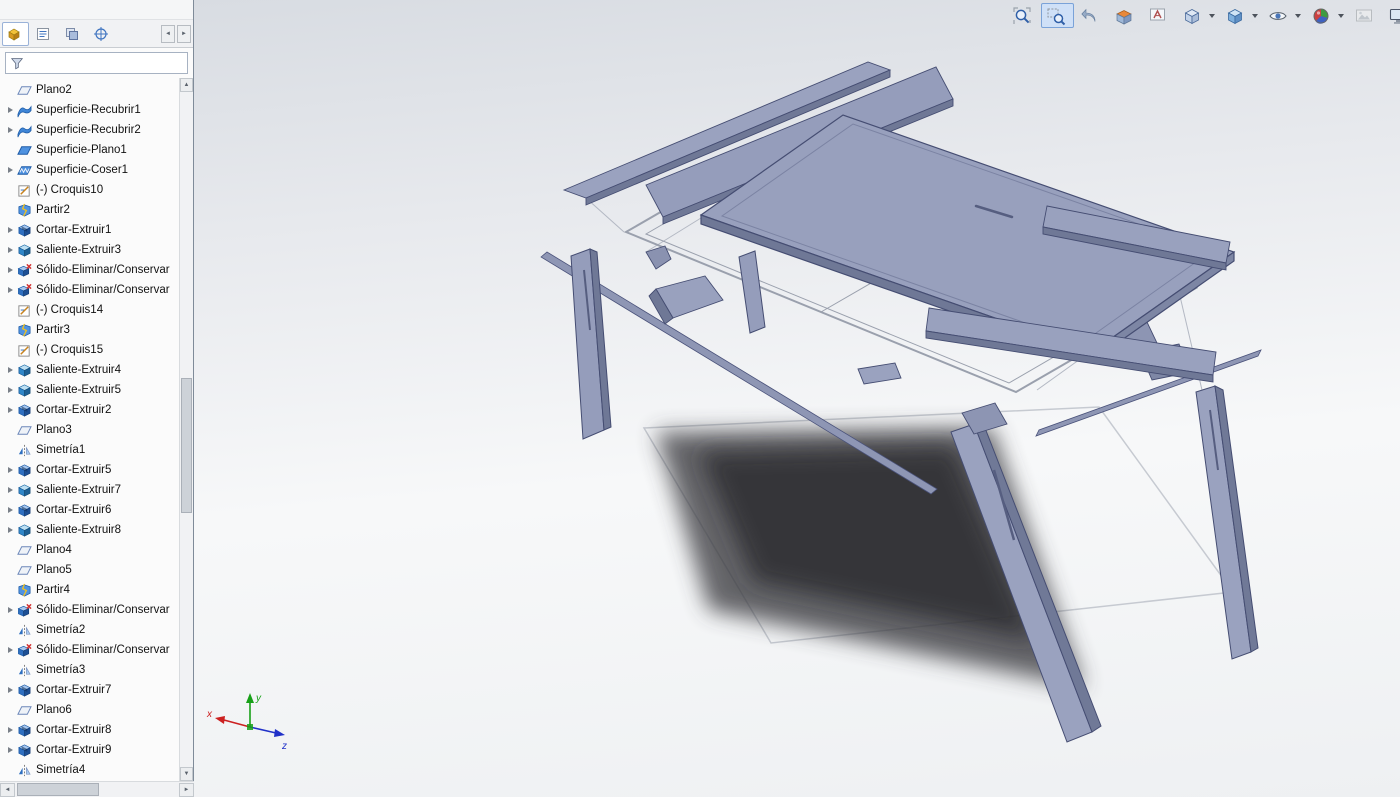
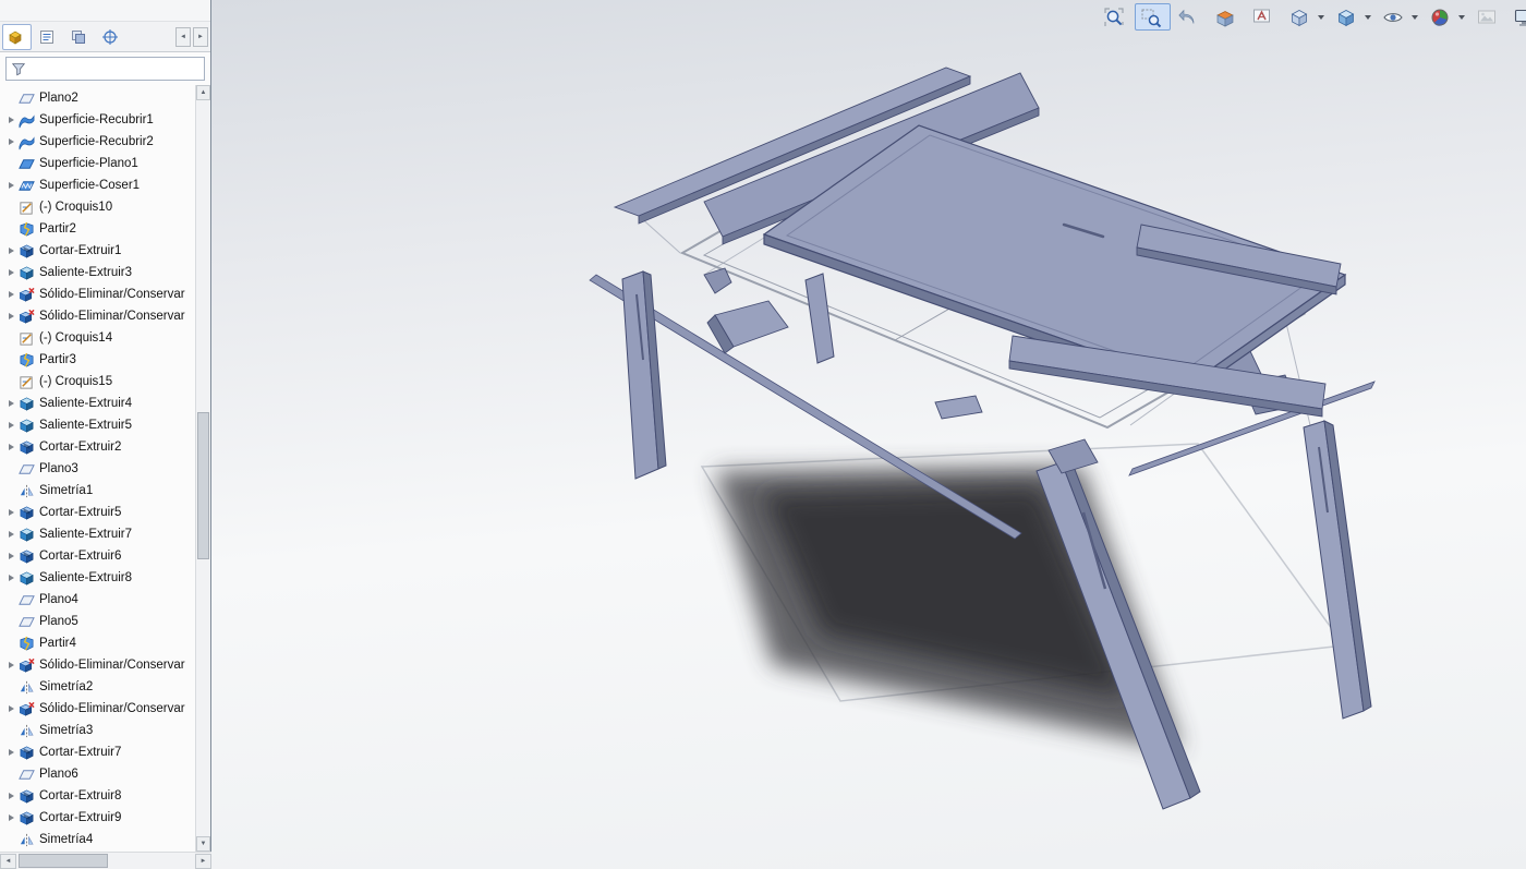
  Plano2
  Superficie-Recubrir1
  Superficie-Recubrir2
  Superficie-Plano1
  Superficie-Coser1
  (-) Croquis10
  Partir2
  Cortar-Extruir1
  Saliente-Extruir3
  Sólido-Eliminar/Conservar
  Sólido-Eliminar/Conservar
  (-) Croquis14
  Partir3
  (-) Croquis15
  Saliente-Extruir4
  Saliente-Extruir5
  Cortar-Extruir2
  Plano3
  Simetría1
  Cortar-Extruir5
  Saliente-Extruir7
  Cortar-Extruir6
  Saliente-Extruir8
  Plano4
  Plano5
  Partir4
  Sólido-Eliminar/Conservar
  Simetría2
  Sólido-Eliminar/Conservar
  Simetría3
  Cortar-Extruir7
  Plano6
  Cortar-Extruir8
  Cortar-Extruir9
  Simetría4
- x
- y
- z
